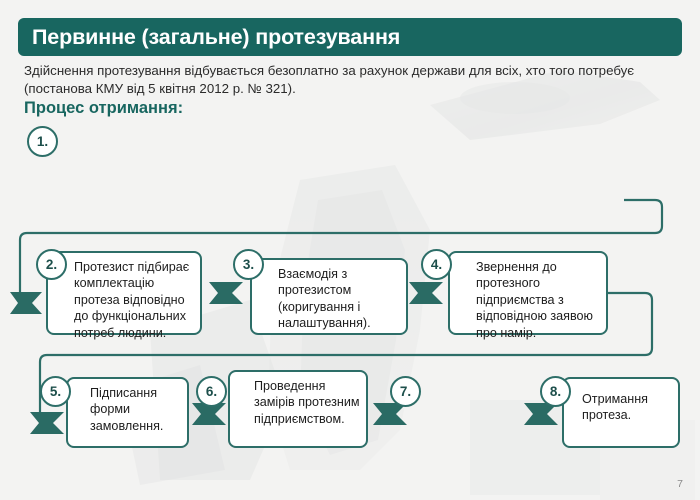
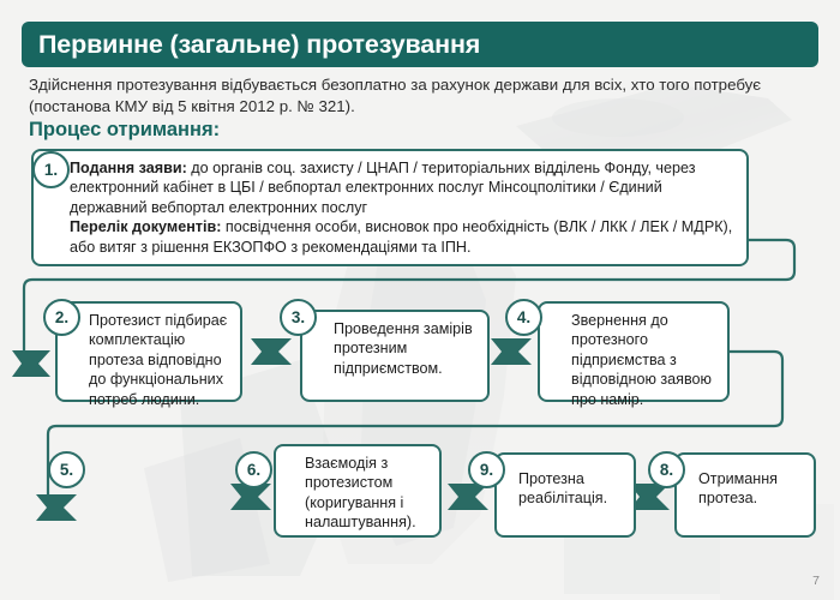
  Первинне (загальне) протезування
  Здійснення протезування відбувається безоплатно за рахунок держави для всіх, хто того потребує (постанова КМУ від 5 квітня 2012 р. № 321).
  Процес отримання:
+ Подання заяви: до органів соц. захисту / ЦНАП / територіальних відділень Фонду, через електронний кабінет в ЦБІ / вебпортал електронних послуг Мінсоцполітики / Єдиний державний вебпортал електронних послуг
+ Перелік документів: посвідчення особи, висновок про необхідність (ВЛК / ЛКК / ЛЕК / МДРК), або витяг з рішення ЕКЗОПФО з рекомендаціями та ІПН.
  1.
  Протезист підбирає комплектацію протеза відповідно до функціональних потреб людини.
  2.
- Взаємодія з протезистом (коригування і налаштування).
+ Проведення замірів протезним підприємством.
  3.
  Звернення до протезного підприємства з відповідною заявою про намір.
  4.
- Підписання форми замовлення.
  5.
- Проведення замірів протезним підприємством.
+ Взаємодія з протезистом (коригування і налаштування).
  6.
+ Протезна реабілітація.
- 7.
+ 9.
  Отримання протеза.
  8.
  7
